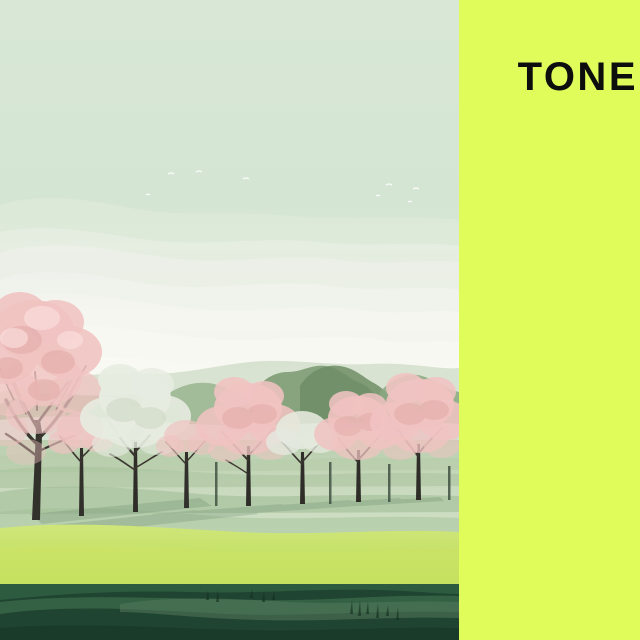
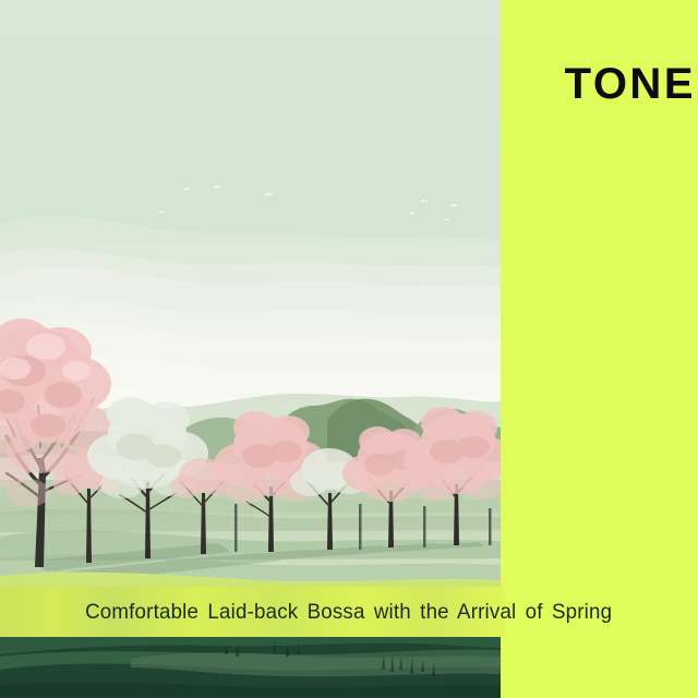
  TONE
+ Comfortable Laid-back Bossa with the Arrival of Spring
